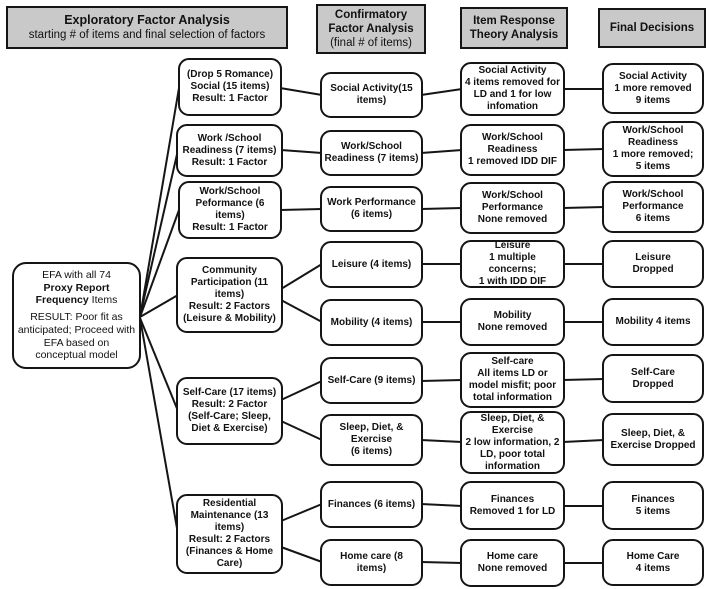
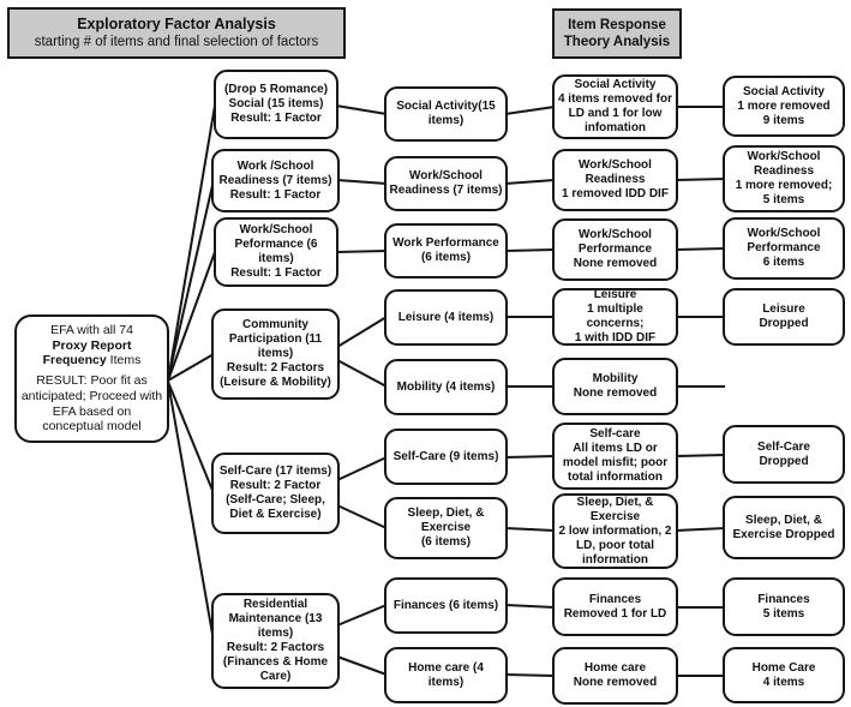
  Exploratory Factor Analysis
  starting # of items and final selection of factors
- Confirmatory
- Factor Analysis
- (final # of items)
  Item Response
  Theory Analysis
- Final Decisions
  EFA with all 74
  Proxy Report
  Frequency Items
  RESULT: Poor fit as
  anticipated; Proceed with
  EFA based on
  conceptual model
  (Drop 5 Romance)
  Social (15 items)
  Result: 1 Factor
  Work /School
  Readiness (7 items)
  Result: 1 Factor
  Work/School
  Peformance (6
  items)
  Result: 1 Factor
  Community
  Participation (11
  items)
  Result: 2 Factors
  (Leisure & Mobility)
  Self-Care (17 items)
  Result: 2 Factor
  (Self-Care; Sleep,
  Diet & Exercise)
  Residential
  Maintenance (13
  items)
  Result: 2 Factors
  (Finances & Home
  Care)
  Social Activity(15
  items)
  Work/School
  Readiness (7 items)
  Work Performance
  (6 items)
  Leisure (4 items)
  Mobility (4 items)
  Self-Care (9 items)
  Sleep, Diet, &
  Exercise
  (6 items)
  Finances (6 items)
- Home care (8 items)
+ Home care (4 items)
  Social Activity
  4 items removed for
  LD and 1 for low
  infomation
  Work/School
  Readiness
  1 removed IDD DIF
  Work/School
  Performance
  None removed
  Leisure
  1 multiple concerns;
  1 with IDD DIF
  Mobility
  None removed
  Self-care
  All items LD or
  model misfit; poor
  total information
  Sleep, Diet, &
  Exercise
  2 low information, 2
  LD, poor total
  information
  Finances
  Removed 1 for LD
  Home care
  None removed
  Social Activity
  1 more removed
  9 items
  Work/School
  Readiness
  1 more removed;
  5 items
  Work/School
  Performance
  6 items
  Leisure
  Dropped
- Mobility 4 items
  Self-Care
  Dropped
  Sleep, Diet, &
  Exercise Dropped
  Finances
  5 items
  Home Care
  4 items
